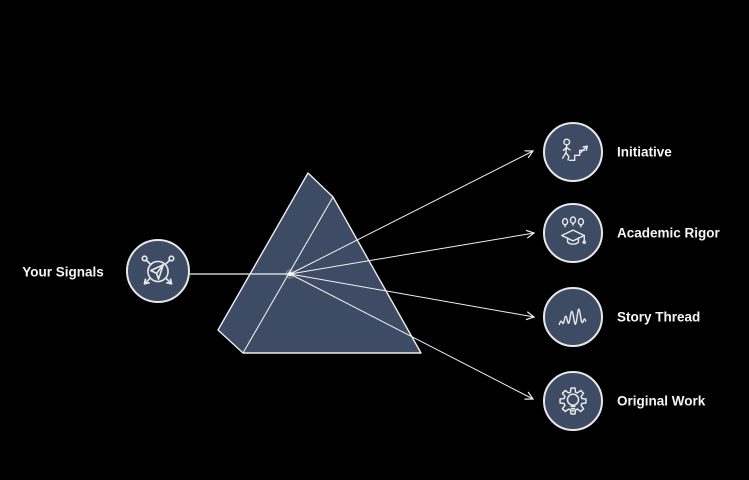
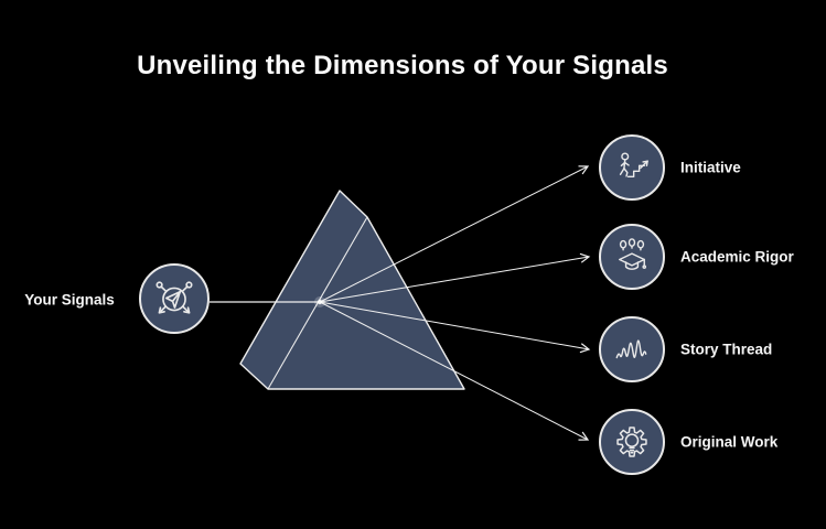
+ Unveiling the Dimensions of Your Signals
  Your Signals
  Initiative
  Academic Rigor
  Story Thread
  Original Work
